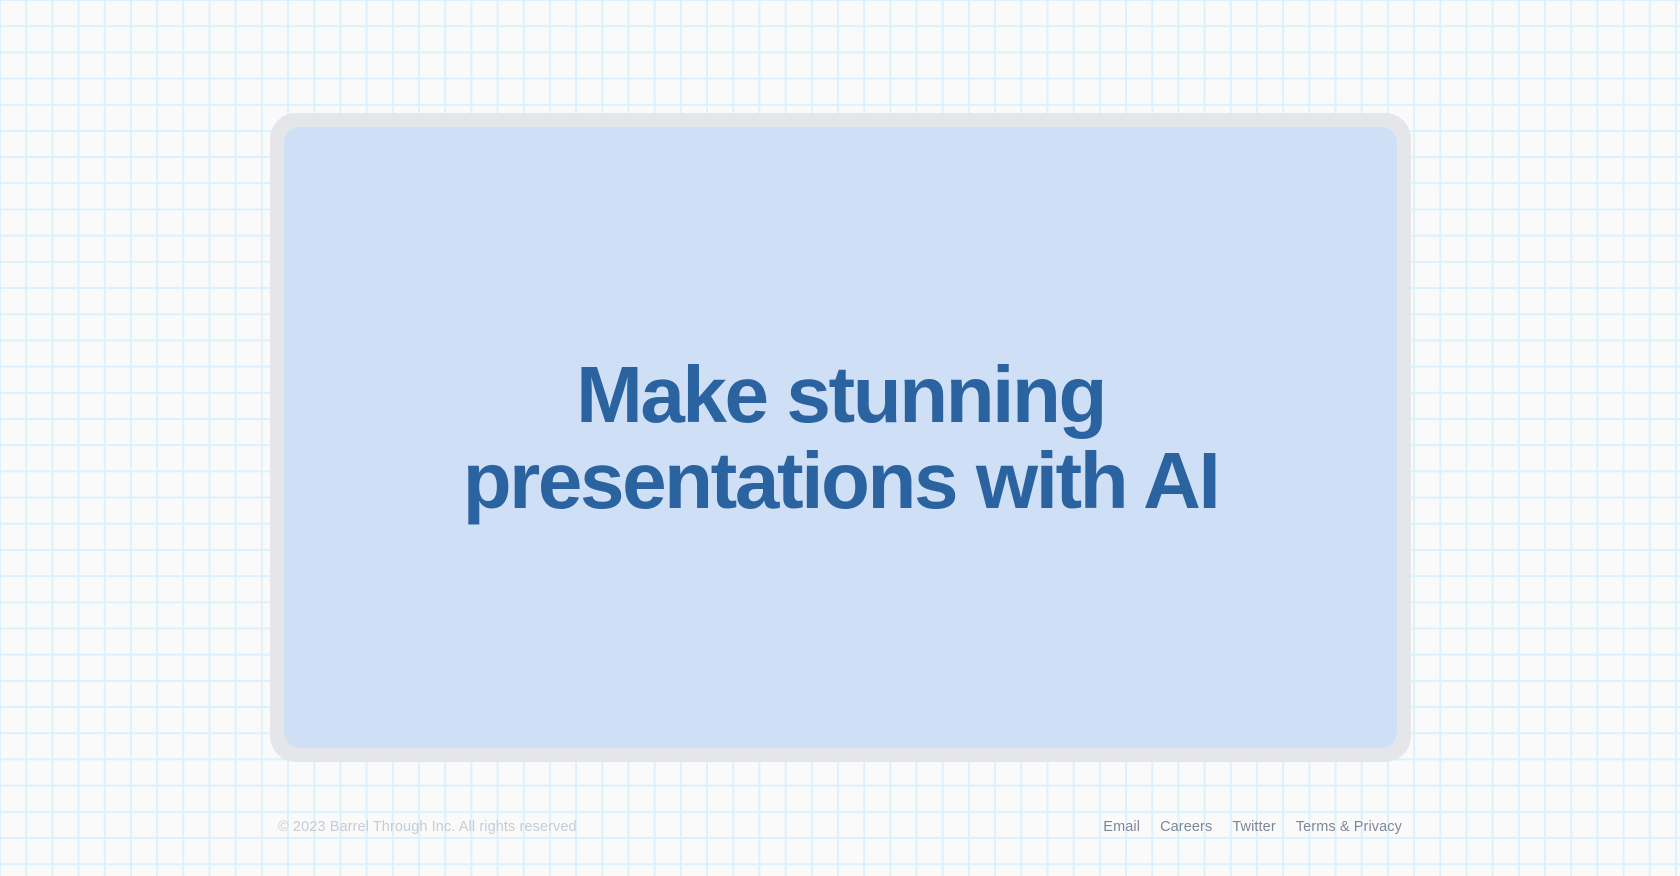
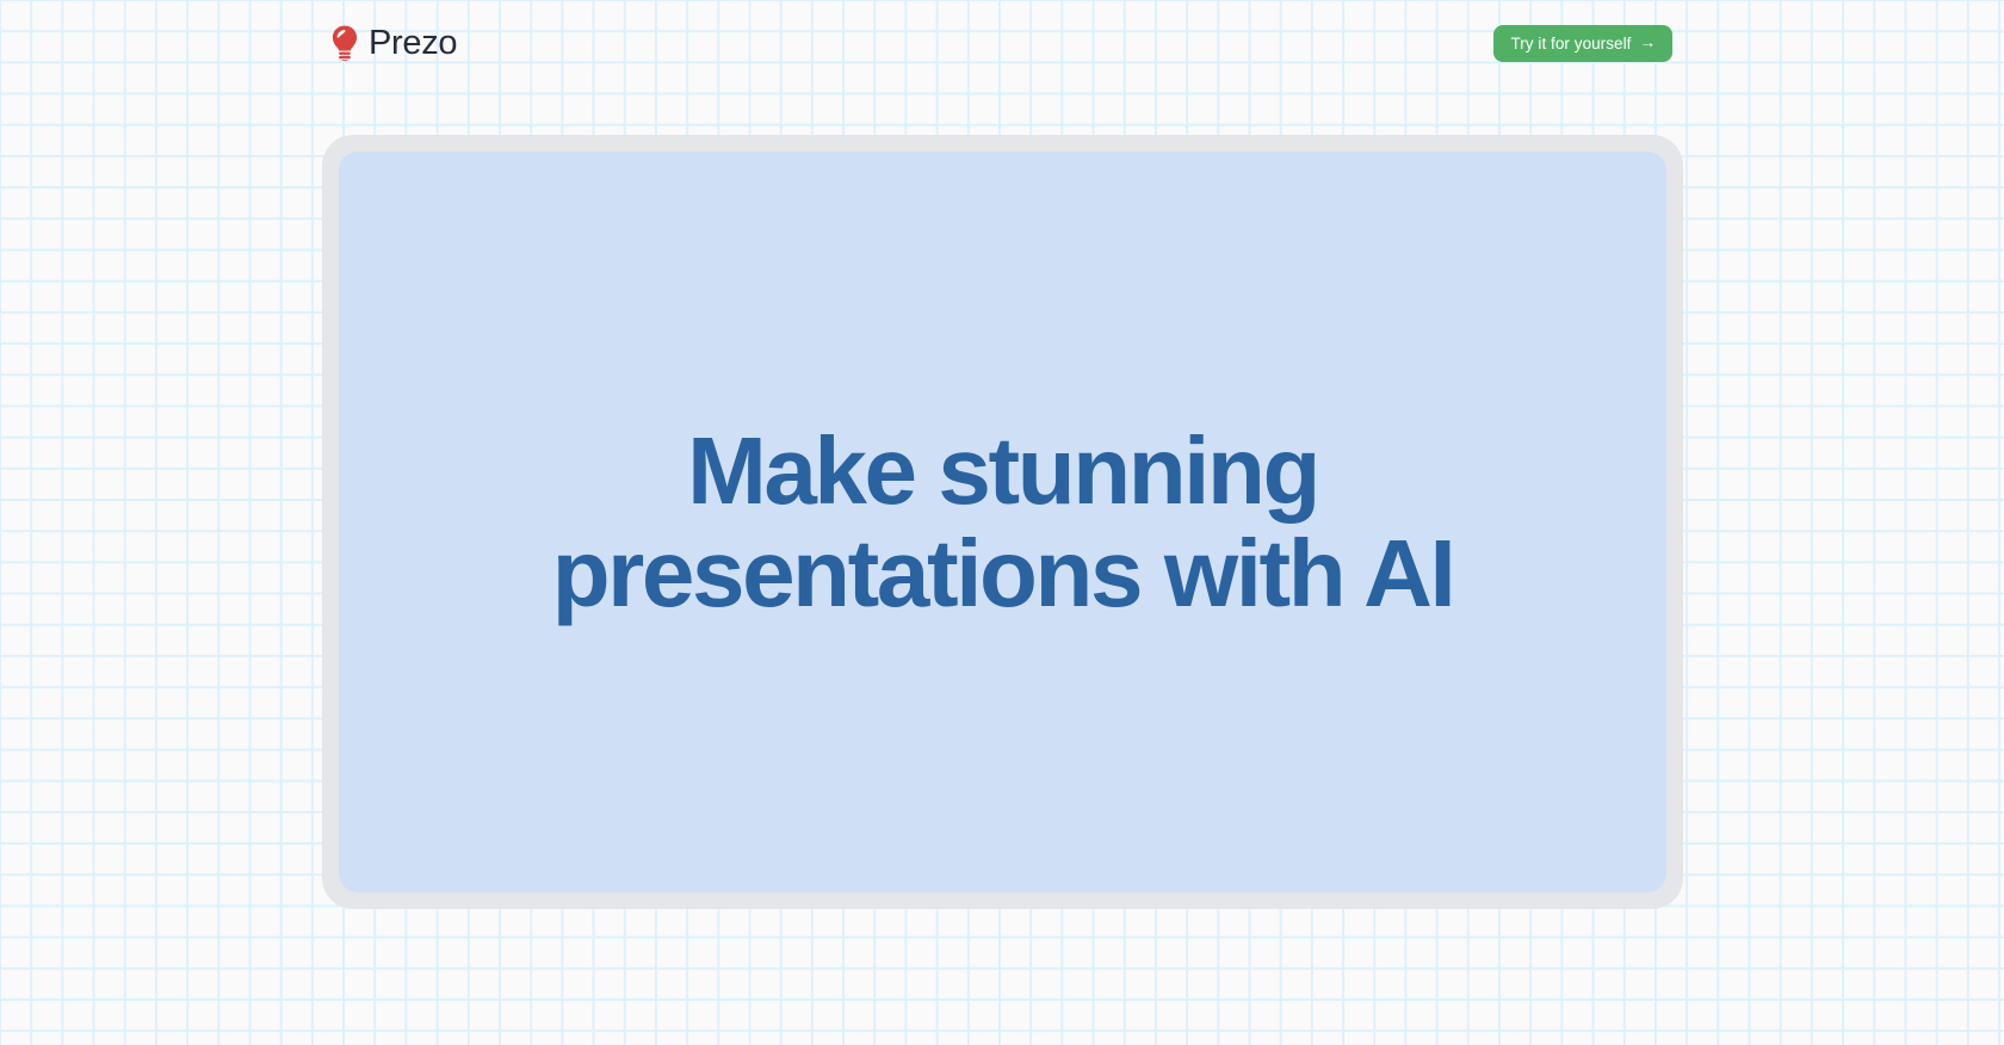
+ Prezo
+ Try it for yourself
+ →
  Make stunning presentations with AI
- © 2023 Barrel Through Inc. All rights reserved
- Email
- Careers
- Twitter
- Terms & Privacy
